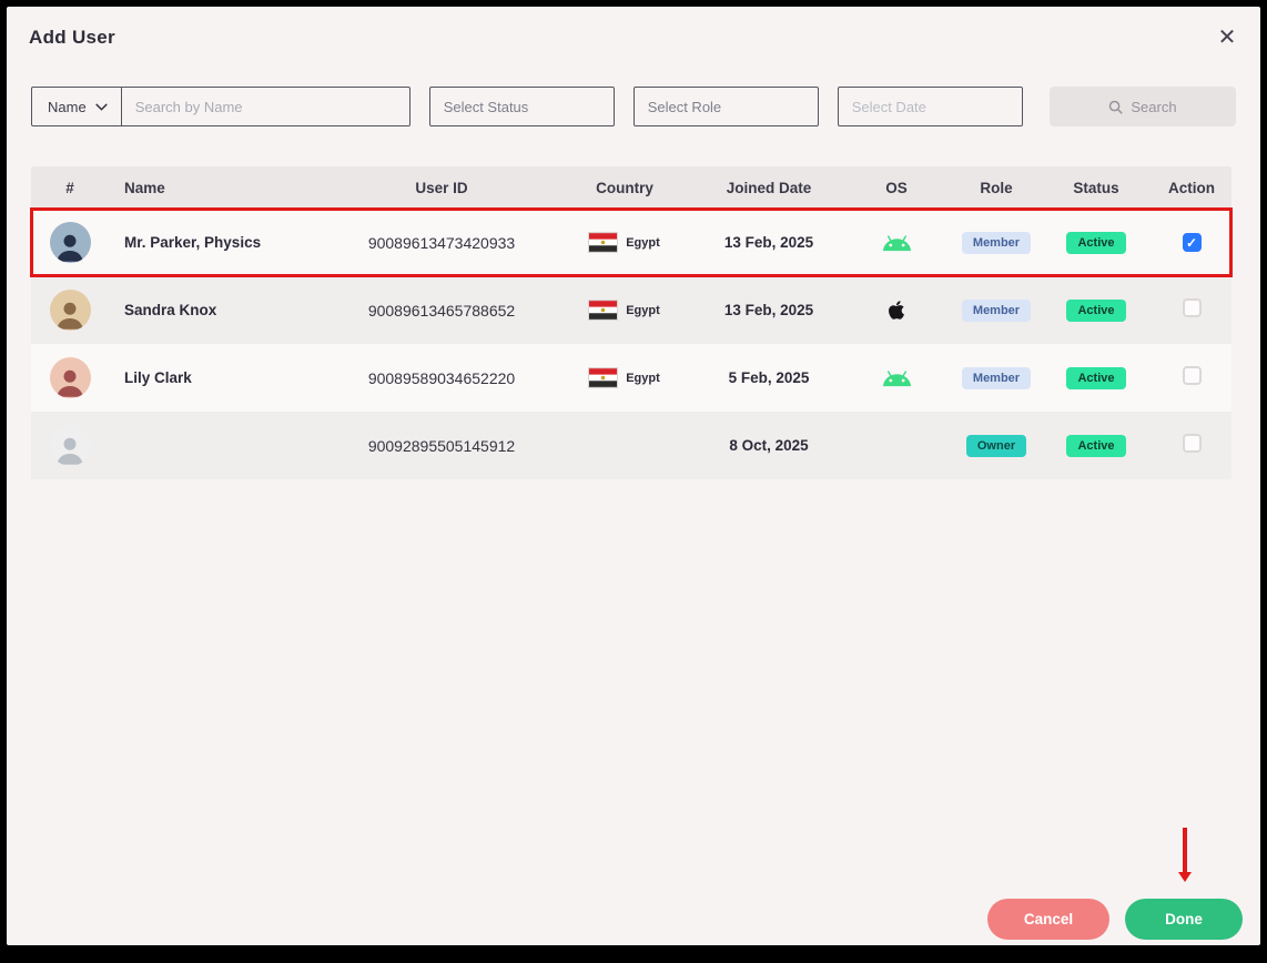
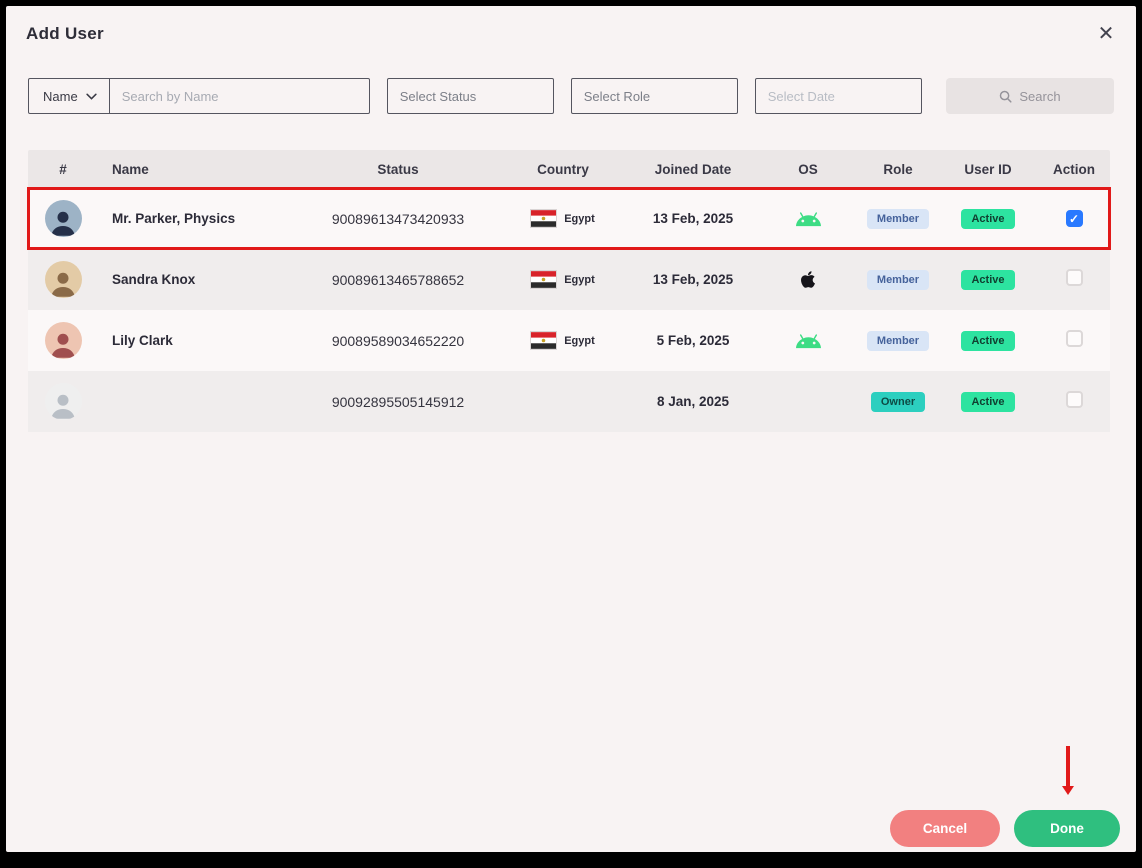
  Add User
  ✕
  Name
  Search by Name
  Select Status
  Select Role
  Select Date
  Search
  #
  Name
- User ID
+ Status
  Country
  Joined Date
  OS
  Role
- Status
+ User ID
  Action
  Mr. Parker, Physics
  90089613473420933
  Egypt
  13 Feb, 2025
  Member
  Active
  ✓
  Sandra Knox
  90089613465788652
  Egypt
  13 Feb, 2025
  Member
  Active
  Lily Clark
  90089589034652220
  Egypt
  5 Feb, 2025
  Member
  Active
  90092895505145912
- 8 Oct, 2025
+ 8 Jan, 2025
  Owner
  Active
  Cancel
  Done
